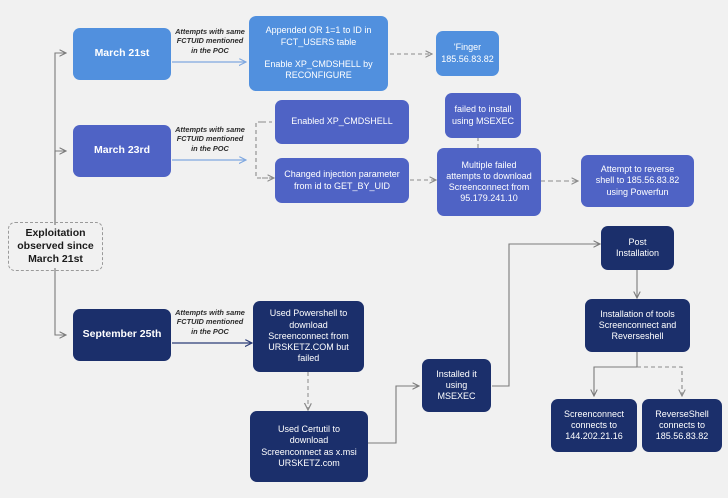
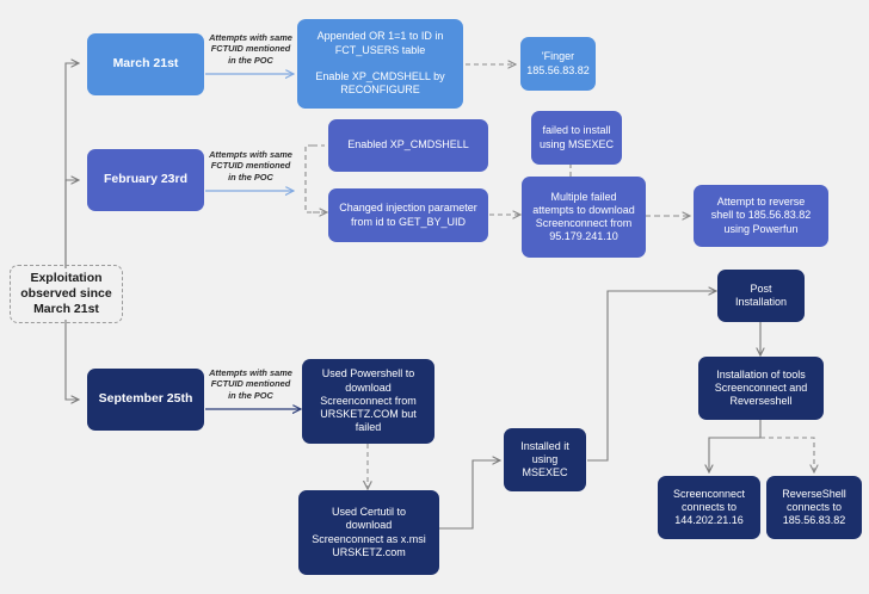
  Exploitation
  observed since
  March 21st
  March 21st
- March 23rd
+ February 23rd
  September 25th
  Attempts with same
  FCTUID mentioned
  in the POC
  Attempts with same
  FCTUID mentioned
  in the POC
  Attempts with same
  FCTUID mentioned
  in the POC
  Appended OR 1=1 to ID in
  FCT_USERS table
  Enable XP_CMDSHELL by
  RECONFIGURE
  'Finger
  185.56.83.82
  Enabled XP_CMDSHELL
  failed to install
  using MSEXEC
  Changed injection parameter
  from id to GET_BY_UID
  Multiple failed
  attempts to download
  Screenconnect from
  95.179.241.10
  Attempt to reverse
  shell to 185.56.83.82
  using Powerfun
  Used Powershell to
  download
  Screenconnect from
  URSKETZ.COM but failed
  Used Certutil to
  download
  Screenconnect as x.msi
  URSKETZ.com
  Installed it
  using
  MSEXEC
  Post
  Installation
  Installation of tools
  Screenconnect and
  Reverseshell
  Screenconnect
  connects to
  144.202.21.16
  ReverseShell
  connects to
  185.56.83.82
